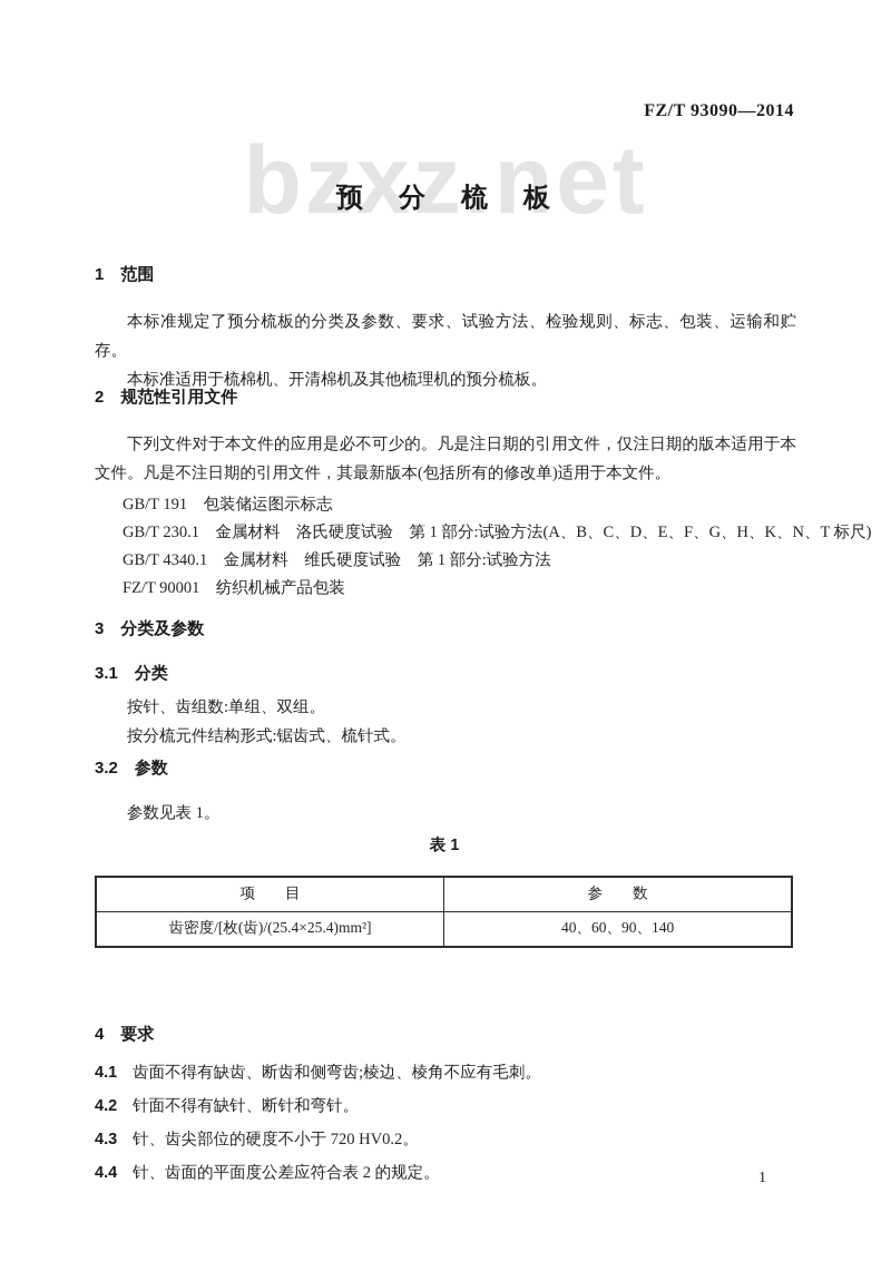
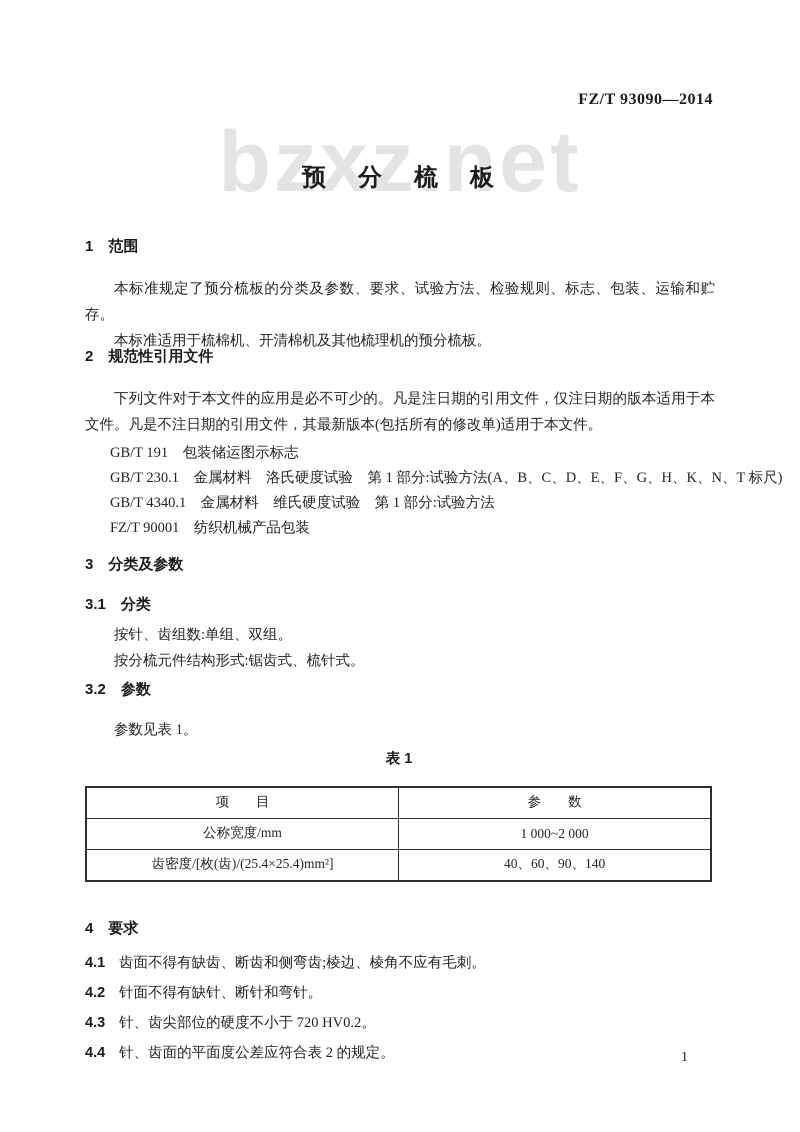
  FZ/T 93090—2014
  bzxz.net
  预 分 梳 板
  1 范围
  本标准规定了预分梳板的分类及参数、要求、试验方法、检验规则、标志、包装、运输和贮存。
  本标准适用于梳棉机、开清棉机及其他梳理机的预分梳板。
  2 规范性引用文件
  下列文件对于本文件的应用是必不可少的。凡是注日期的引用文件，仅注日期的版本适用于本文件。凡是不注日期的引用文件，其最新版本(包括所有的修改单)适用于本文件。
  GB/T 191 包装储运图示标志
  GB/T 230.1 金属材料 洛氏硬度试验 第 1 部分:试验方法(A、B、C、D、E、F、G、H、K、N、T 标尺)
  GB/T 4340.1 金属材料 维氏硬度试验 第 1 部分:试验方法
  FZ/T 90001 纺织机械产品包装
  3 分类及参数
  3.1 分类
  按针、齿组数:单组、双组。
  按分梳元件结构形式:锯齿式、梳针式。
  3.2 参数
  参数见表 1。
  表 1
  项 目	参 数
+ 公称宽度/mm	1 000~2 000
  齿密度/[枚(齿)/(25.4×25.4)mm²]	40、60、90、140
  4 要求
  4.1 齿面不得有缺齿、断齿和侧弯齿;棱边、棱角不应有毛刺。
  4.2 针面不得有缺针、断针和弯针。
  4.3 针、齿尖部位的硬度不小于 720 HV0.2。
  4.4 针、齿面的平面度公差应符合表 2 的规定。
  1
